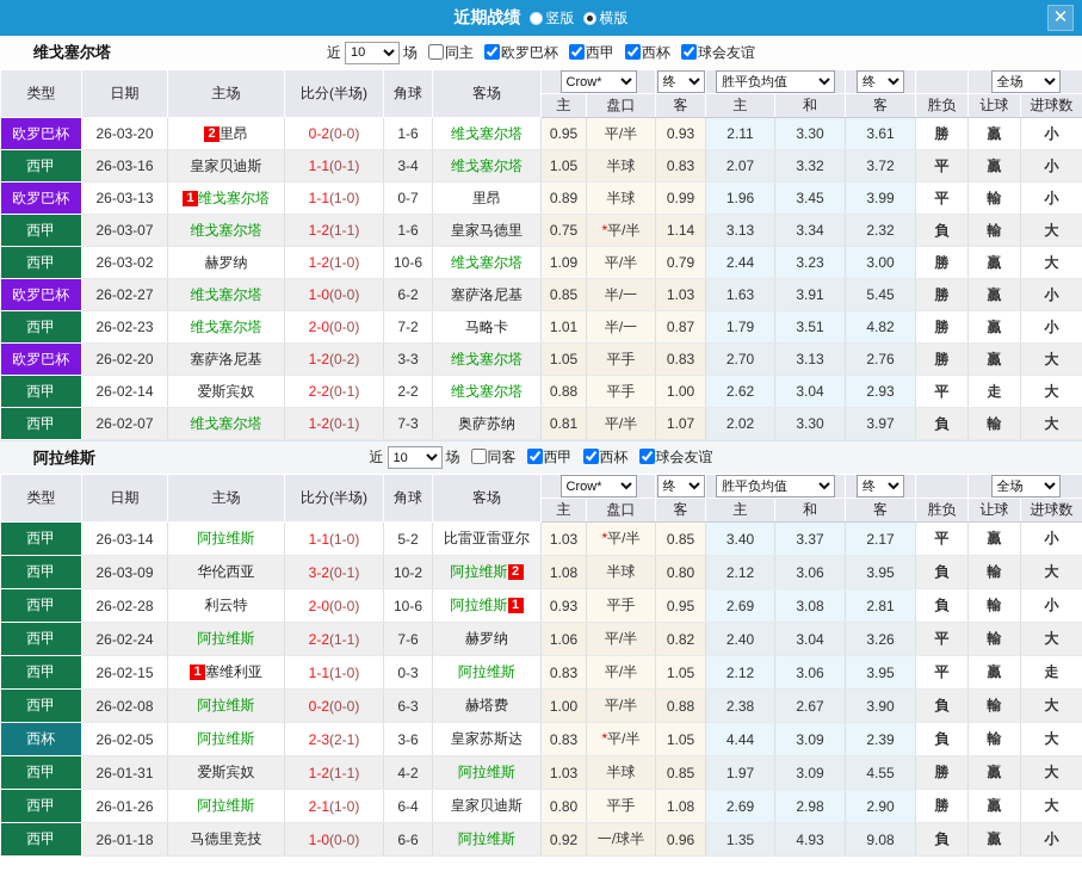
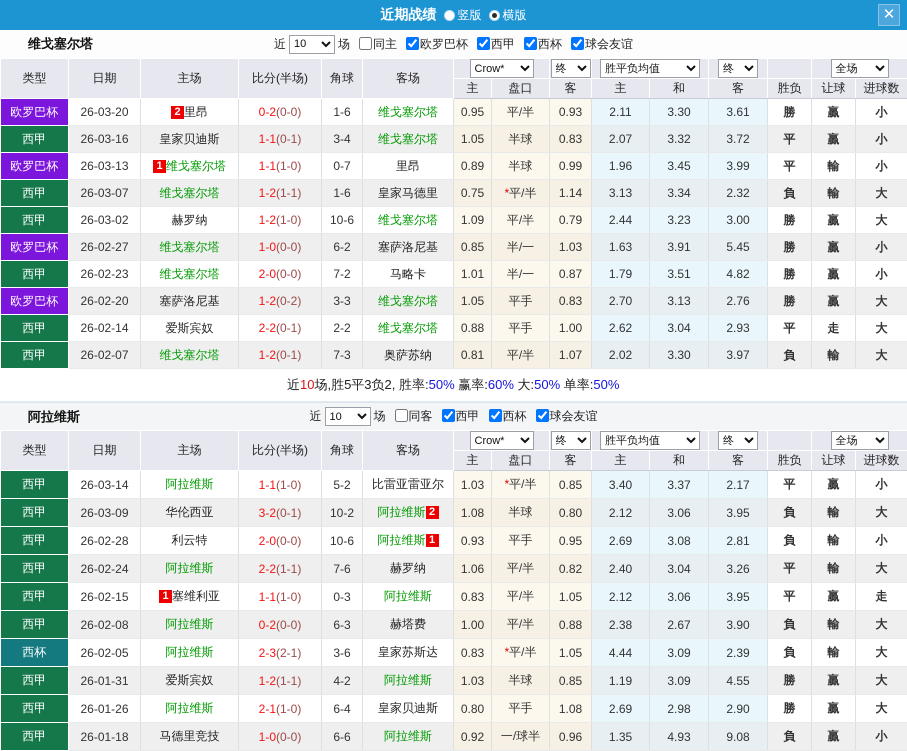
  近期战绩
  竖版
  横版
  ✕
  维戈塞尔塔
  近
  10
  场
  同主
  欧罗巴杯
  西甲
  西杯
  球会友谊
  类型	日期	主场	比分(半场)	角球	客场	Crow*	终	胜平负均值	终		全场
  主	盘口	客	主	和	客	胜负	让球	进球数
  欧罗巴杯	26-03-20	2 里昂	0-2(0-0)	1-6	维戈塞尔塔	0.95	平/半	0.93	2.11	3.30	3.61	勝	贏	小
  西甲	26-03-16	皇家贝迪斯	1-1(0-1)	3-4	维戈塞尔塔	1.05	半球	0.83	2.07	3.32	3.72	平	贏	小
  欧罗巴杯	26-03-13	1 维戈塞尔塔	1-1(1-0)	0-7	里昂	0.89	半球	0.99	1.96	3.45	3.99	平	輸	小
  西甲	26-03-07	维戈塞尔塔	1-2(1-1)	1-6	皇家马德里	0.75	*平/半	1.14	3.13	3.34	2.32	負	輸	大
  西甲	26-03-02	赫罗纳	1-2(1-0)	10-6	维戈塞尔塔	1.09	平/半	0.79	2.44	3.23	3.00	勝	贏	大
  欧罗巴杯	26-02-27	维戈塞尔塔	1-0(0-0)	6-2	塞萨洛尼基	0.85	半/一	1.03	1.63	3.91	5.45	勝	贏	小
  西甲	26-02-23	维戈塞尔塔	2-0(0-0)	7-2	马略卡	1.01	半/一	0.87	1.79	3.51	4.82	勝	贏	小
  欧罗巴杯	26-02-20	塞萨洛尼基	1-2(0-2)	3-3	维戈塞尔塔	1.05	平手	0.83	2.70	3.13	2.76	勝	贏	大
  西甲	26-02-14	爱斯宾奴	2-2(0-1)	2-2	维戈塞尔塔	0.88	平手	1.00	2.62	3.04	2.93	平	走	大
  西甲	26-02-07	维戈塞尔塔	1-2(0-1)	7-3	奥萨苏纳	0.81	平/半	1.07	2.02	3.30	3.97	負	輸	大
+ 近10场,胜5平3负2, 胜率:50% 赢率:60% 大:50% 单率:50%
  阿拉维斯
  近
  10
  场
  同客
  西甲
  西杯
  球会友谊
  类型	日期	主场	比分(半场)	角球	客场	Crow*	终	胜平负均值	终		全场
  主	盘口	客	主	和	客	胜负	让球	进球数
  西甲	26-03-14	阿拉维斯	1-1(1-0)	5-2	比雷亚雷亚尔	1.03	*平/半	0.85	3.40	3.37	2.17	平	贏	小
  西甲	26-03-09	华伦西亚	3-2(0-1)	10-2	阿拉维斯 2	1.08	半球	0.80	2.12	3.06	3.95	負	輸	大
  西甲	26-02-28	利云特	2-0(0-0)	10-6	阿拉维斯 1	0.93	平手	0.95	2.69	3.08	2.81	負	輸	小
  西甲	26-02-24	阿拉维斯	2-2(1-1)	7-6	赫罗纳	1.06	平/半	0.82	2.40	3.04	3.26	平	輸	大
  西甲	26-02-15	1 塞维利亚	1-1(1-0)	0-3	阿拉维斯	0.83	平/半	1.05	2.12	3.06	3.95	平	贏	走
  西甲	26-02-08	阿拉维斯	0-2(0-0)	6-3	赫塔费	1.00	平/半	0.88	2.38	2.67	3.90	負	輸	大
  西杯	26-02-05	阿拉维斯	2-3(2-1)	3-6	皇家苏斯达	0.83	*平/半	1.05	4.44	3.09	2.39	負	輸	大
- 西甲	26-01-31	爱斯宾奴	1-2(1-1)	4-2	阿拉维斯	1.03	半球	0.85	1.97	3.09	4.55	勝	贏	大
+ 西甲	26-01-31	爱斯宾奴	1-2(1-1)	4-2	阿拉维斯	1.03	半球	0.85	1.19	3.09	4.55	勝	贏	大
  西甲	26-01-26	阿拉维斯	2-1(1-0)	6-4	皇家贝迪斯	0.80	平手	1.08	2.69	2.98	2.90	勝	贏	大
  西甲	26-01-18	马德里竞技	1-0(0-0)	6-6	阿拉维斯	0.92	一/球半	0.96	1.35	4.93	9.08	負	贏	小
